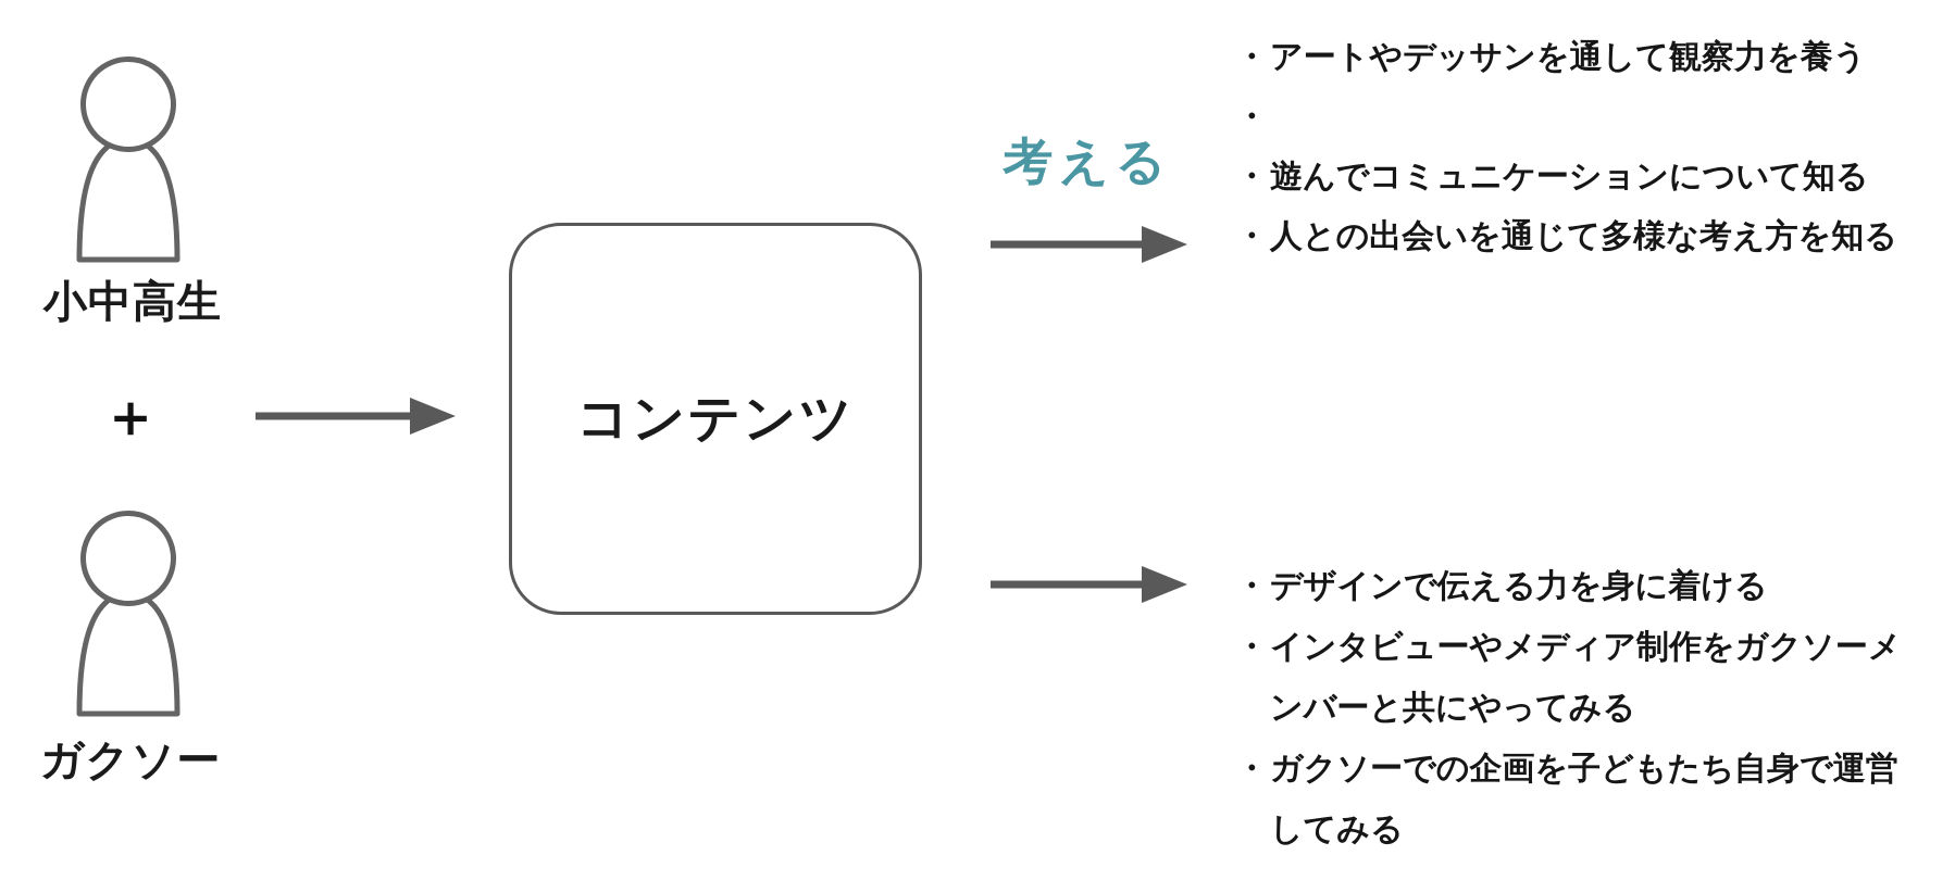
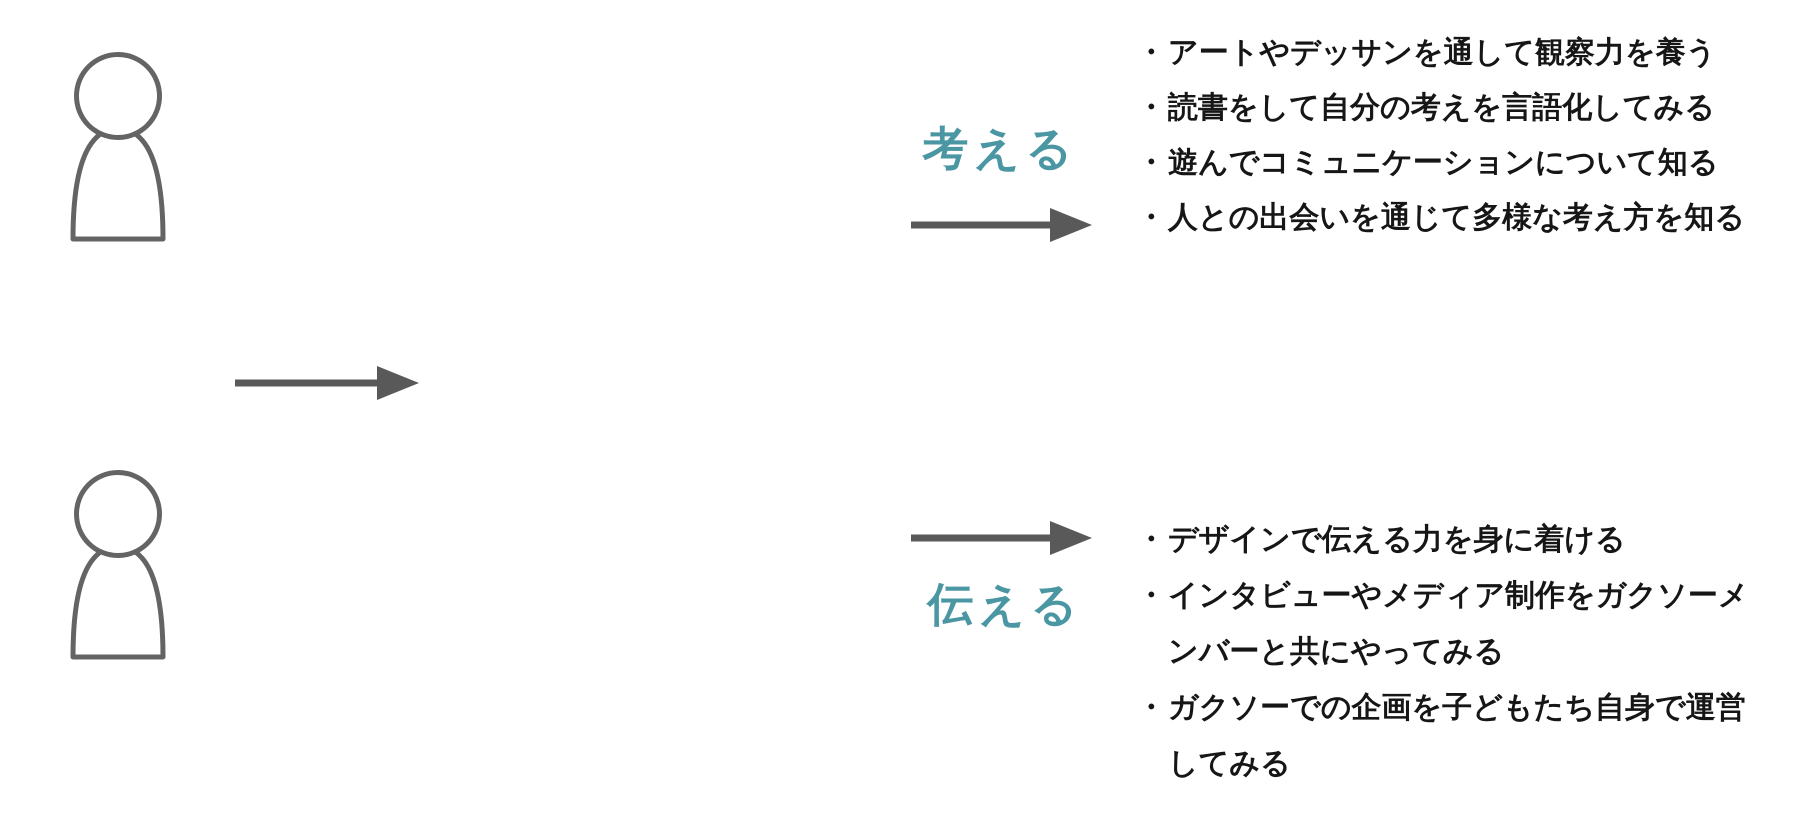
- 小中高生
- ＋
- ガクソー
- コンテンツ
  考える
  ・
  アートやデッサンを通して観察力を養う
  ・
+ 読書をして自分の考えを言語化してみる
  ・
  遊んでコミュニケーションについて知る
  ・
  人との出会いを通じて多様な考え方を知る
+ 伝える
  ・
  デザインで伝える力を身に着ける
  ・
  インタビューやメディア制作をガクソーメ
  ンバーと共にやってみる
  ・
  ガクソーでの企画を子どもたち自身で運営
  してみる
